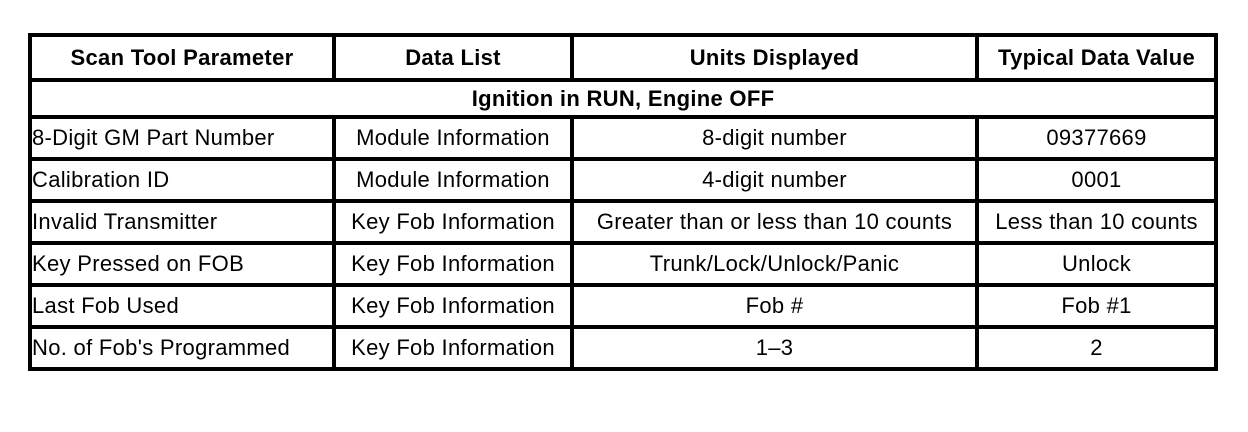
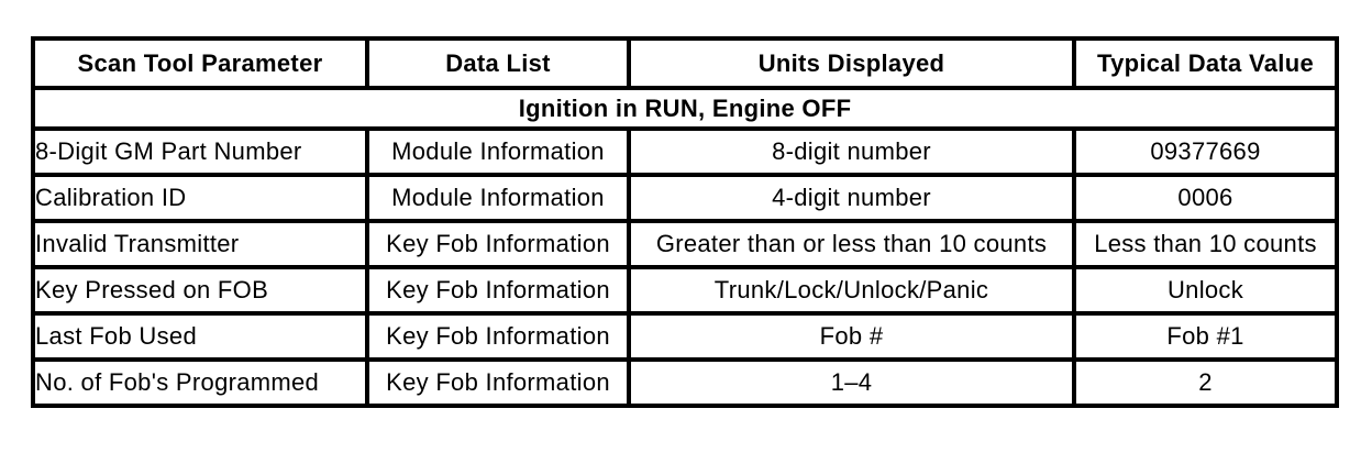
  Scan Tool Parameter	Data List	Units Displayed	Typical Data Value
  Ignition in RUN, Engine OFF
  8-Digit GM Part Number	Module Information	8-digit number	09377669
- Calibration ID	Module Information	4-digit number	0001
+ Calibration ID	Module Information	4-digit number	0006
  Invalid Transmitter	Key Fob Information	Greater than or less than 10 counts	Less than 10 counts
  Key Pressed on FOB	Key Fob Information	Trunk/Lock/Unlock/Panic	Unlock
  Last Fob Used	Key Fob Information	Fob #	Fob #1
- No. of Fob's Programmed	Key Fob Information	1–3	2
+ No. of Fob's Programmed	Key Fob Information	1–4	2
